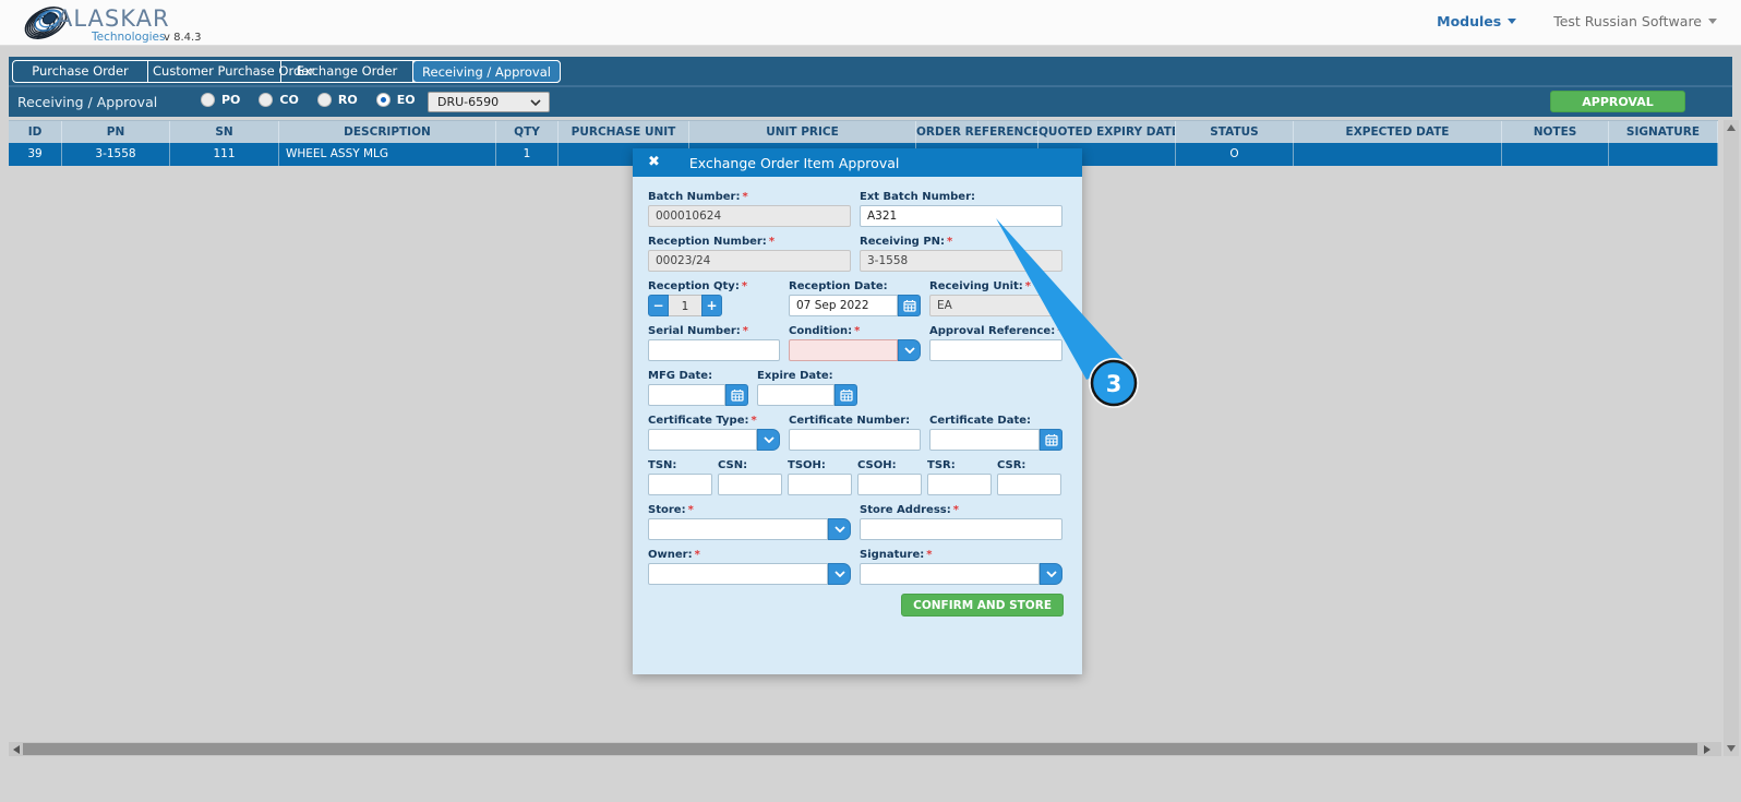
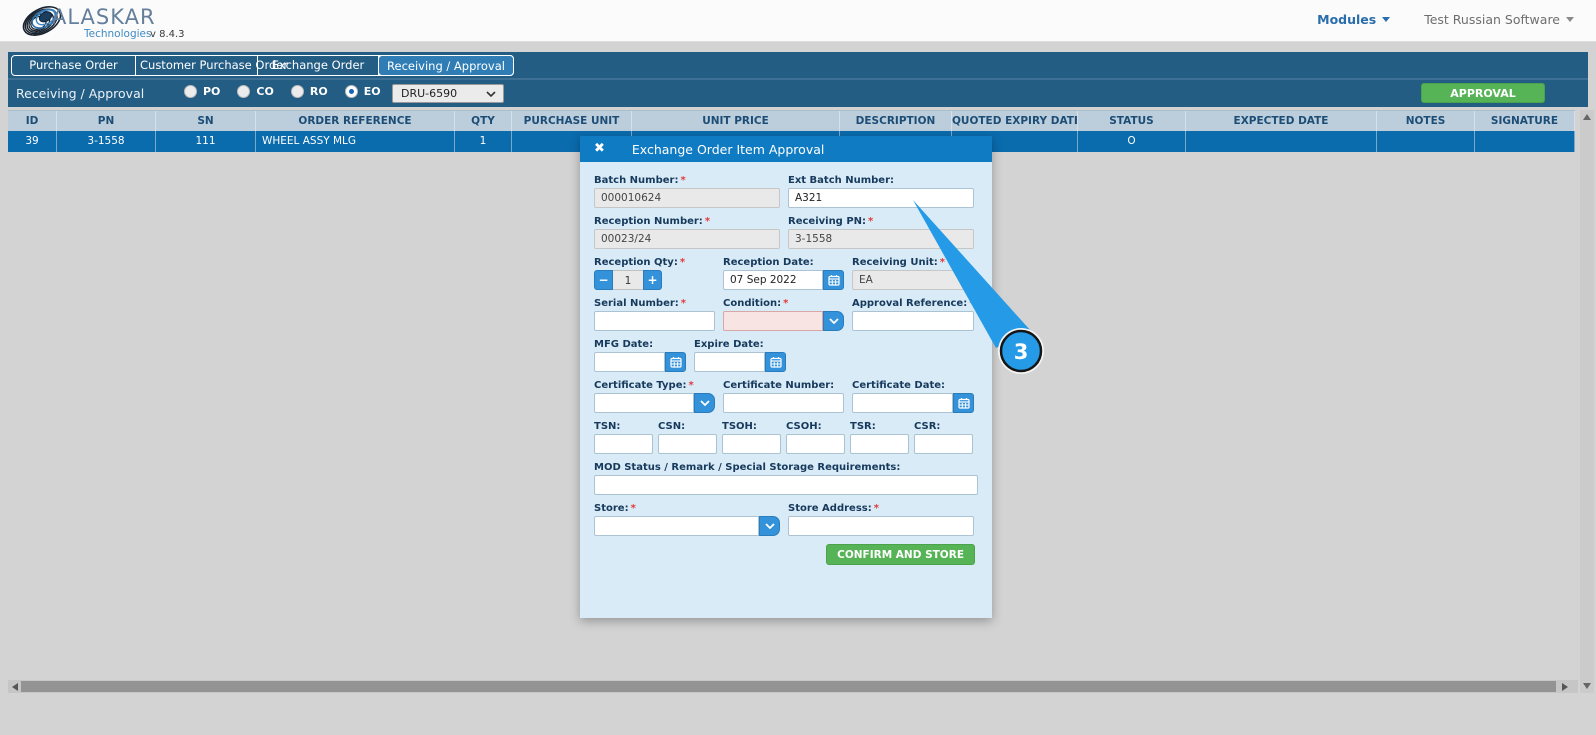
  ALASKAR
  Technologies
  v 8.4.3
  Modules
  Test Russian Software
  Purchase Order
  Customer Purchase O
  Exchange Order
  Receiving / Approval
  Receiving / Approval
  PO
  CO
  RO
  EO
  DRU-6590
  APPROVAL
  ID
  PN
  SN
- DESCRIPTION
+ ORDER REFERENCE
  QTY
  PURCHASE UNIT
  UNIT PRICE
- ORDER REFERENCE
+ DESCRIPTION
  QUOTED EXPIRY DATE
  STATUS
  EXPECTED DATE
  NOTES
  SIGNATURE
  39
  3-1558
  111
  WHEEL ASSY MLG
  1
  O
  ✖
  Exchange Order Item Approval
  Batch Number: *
  000010624
  Ext Batch Number:
  A321
  Reception Number: *
  00023/24
  Receiving PN: *
  3-1558
  Reception Qty: *
  −
  1
  +
  Reception Date:
  07 Sep 2022
  Receiving Unit: *
  EA
  Serial Number: *
  Condition: *
  Approval Reference:
  MFG Date:
  Expire Date:
  Certificate Type: *
  Certificate Number:
  Certificate Date:
  TSN:
  CSN:
  TSOH:
  CSOH:
  TSR:
  CSR:
+ MOD Status / Remark / Special Storage Requirements:
  Store: *
  Store Address: *
- Owner: *
- Signature: *
  CONFIRM AND STORE
  3
